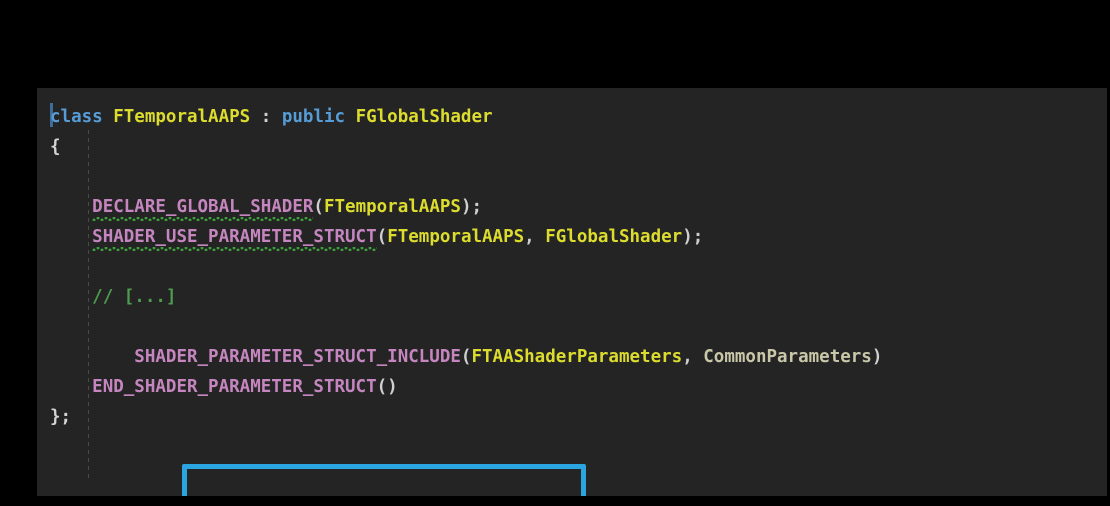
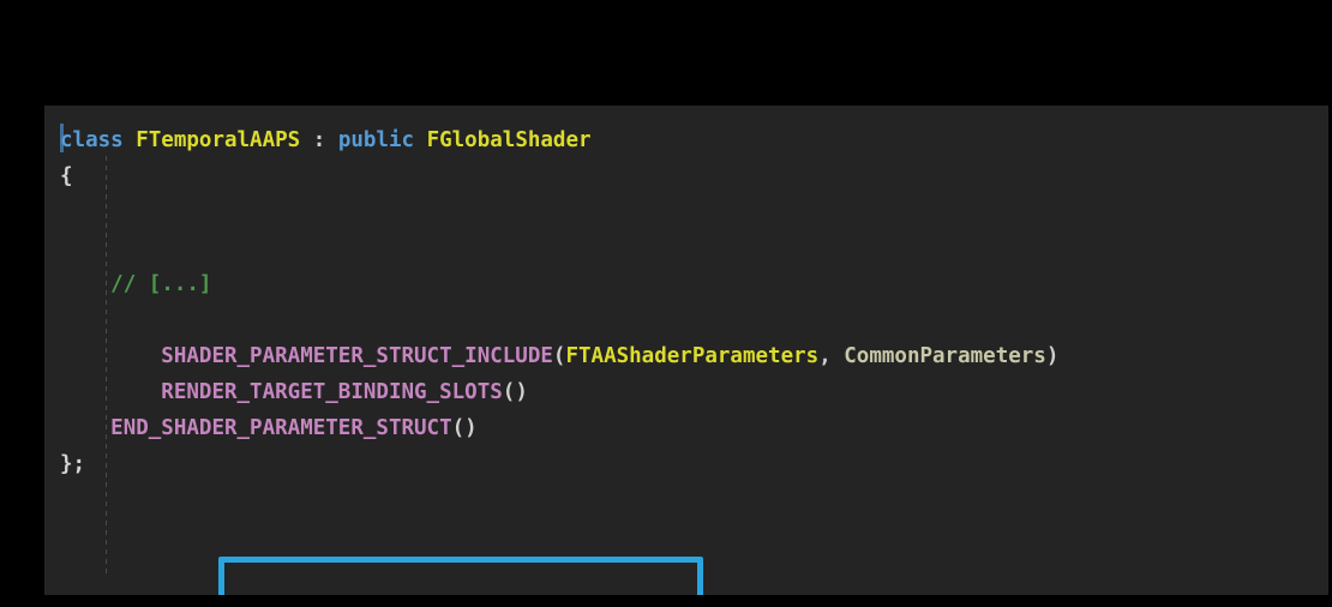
  class FTemporalAAPS : public FGlobalShader
  {
- DECLARE_GLOBAL_SHADER(FTemporalAAPS);
- SHADER_USE_PARAMETER_STRUCT(FTemporalAAPS, FGlobalShader);
  // [...]
  SHADER_PARAMETER_STRUCT_INCLUDE(FTAAShaderParameters, CommonParameters)
+ RENDER_TARGET_BINDING_SLOTS()
  END_SHADER_PARAMETER_STRUCT()
  };
